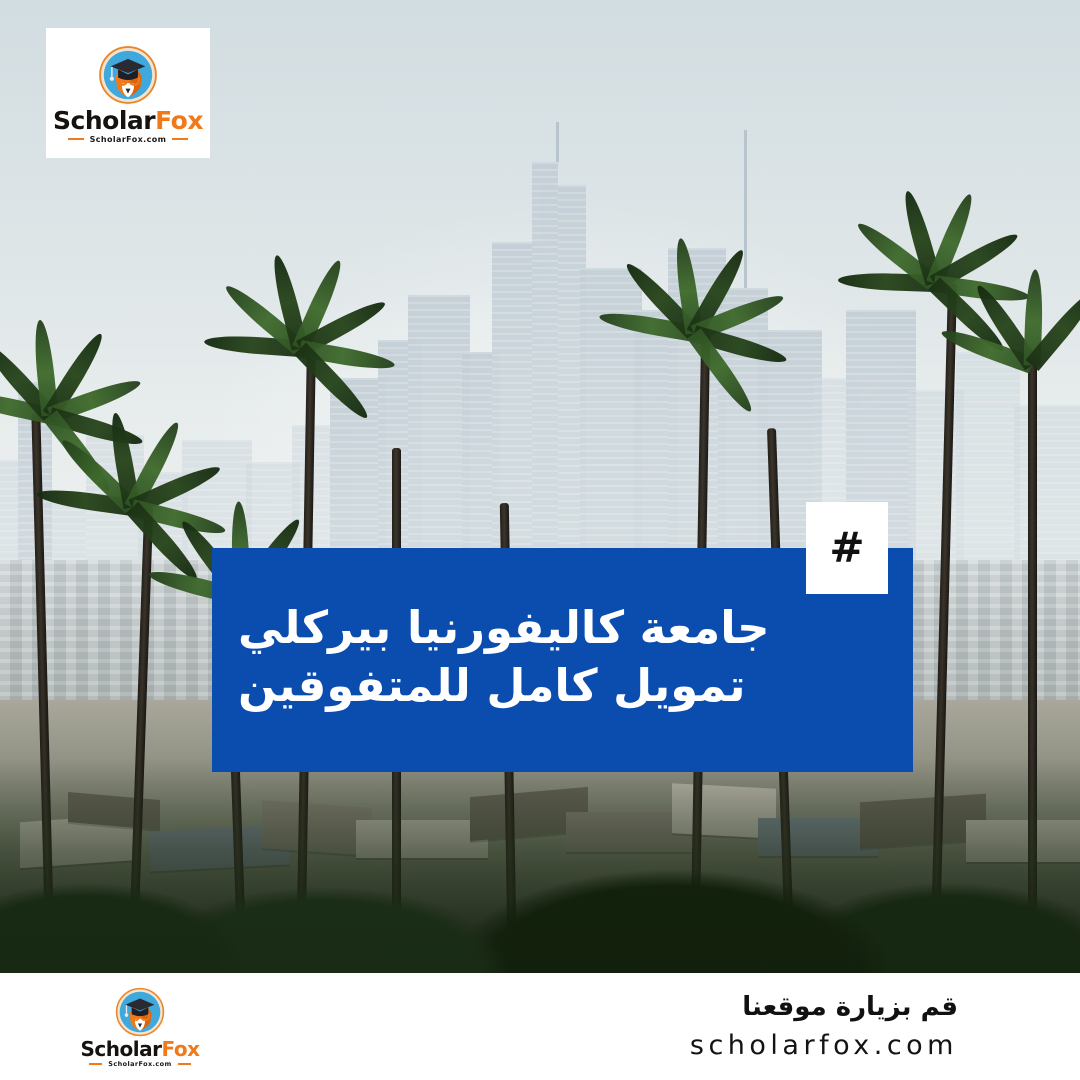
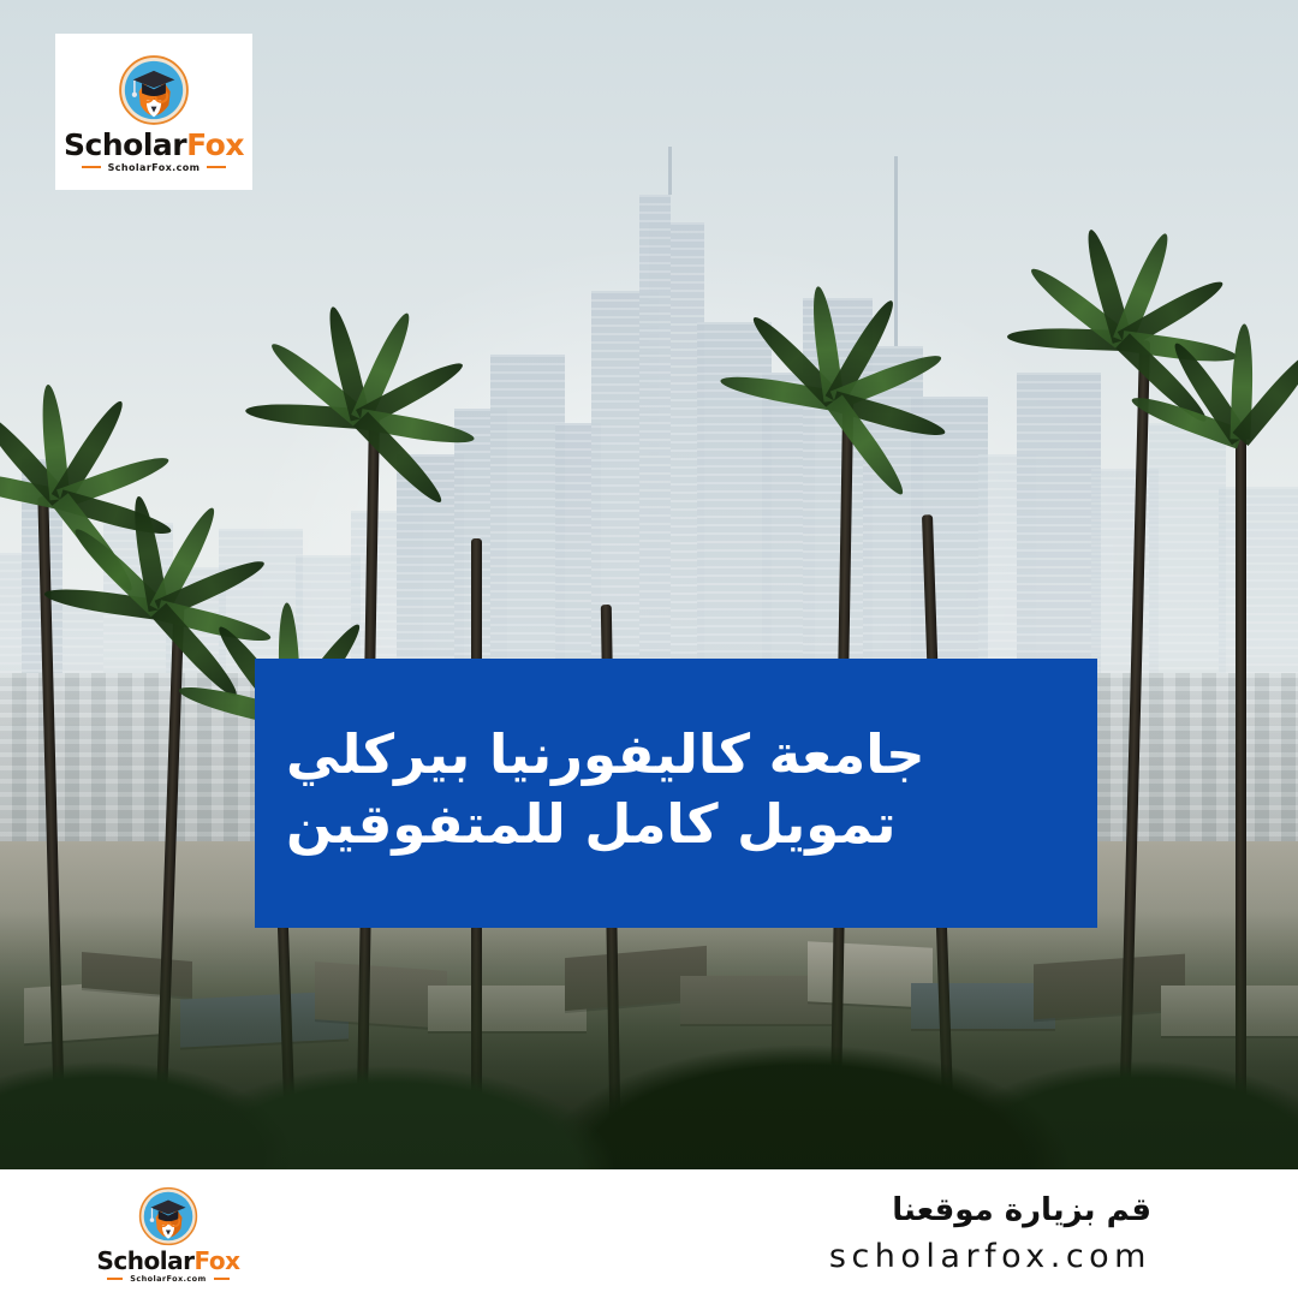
  ScholarFox
  ScholarFox.com
  جامعة كاليفورنيا بيركلي
  تمويل كامل للمتفوقين
- #
  ScholarFox
  ScholarFox.com
  قم بزيارة موقعنا
  scholarfox.com
